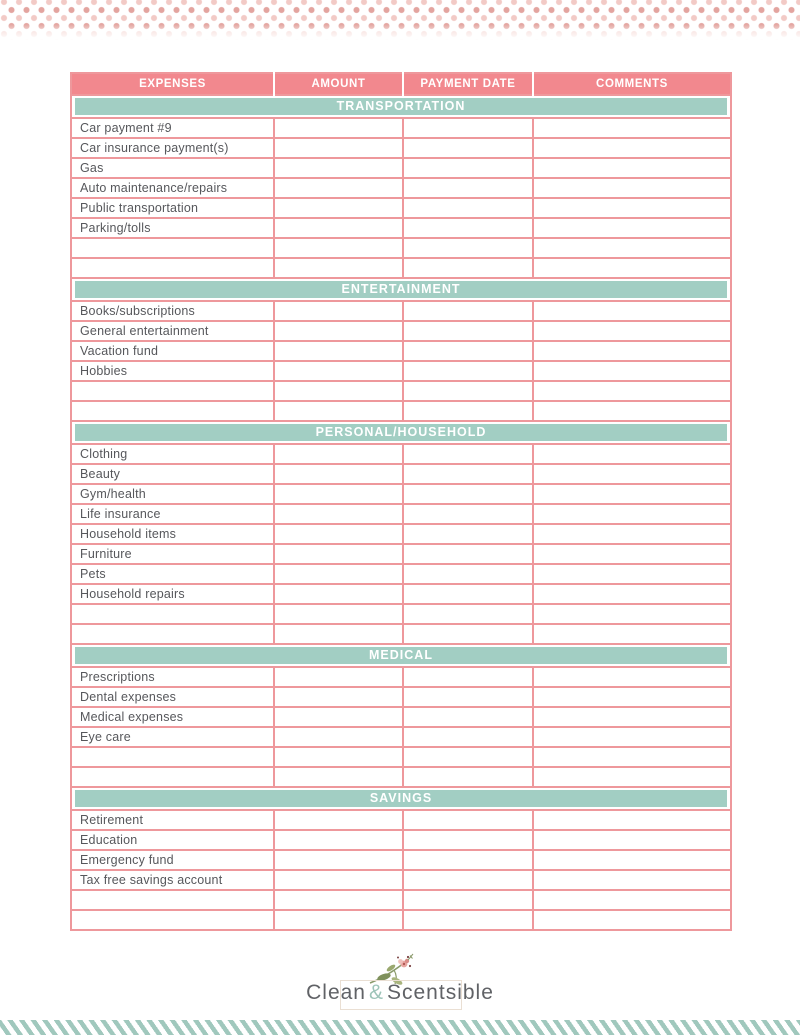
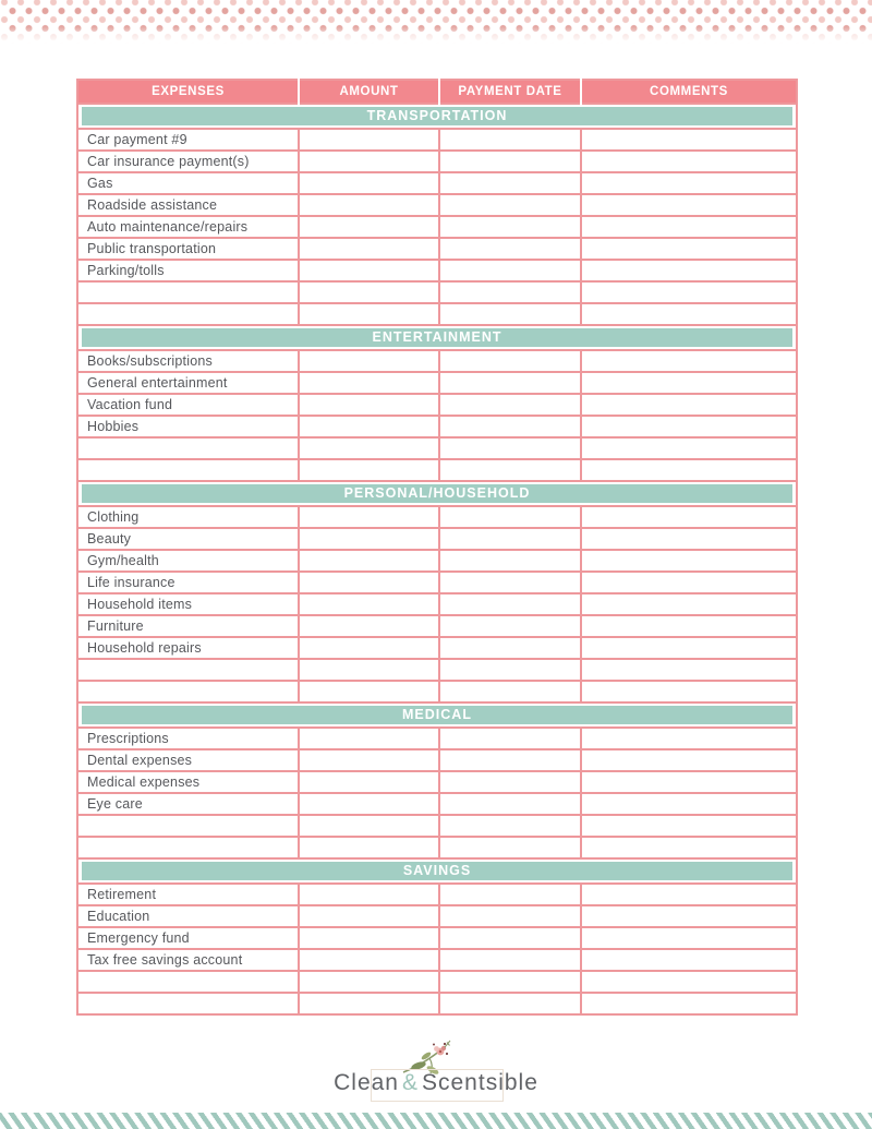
  EXPENSES	AMOUNT	PAYMENT DATE	COMMENTS
  TRANSPORTATION
  Car payment #9
  Car insurance payment(s)
  Gas
+ Roadside assistance
  Auto maintenance/repairs
  Public transportation
  Parking/tolls
  ENTERTAINMENT
  Books/subscriptions
  General entertainment
  Vacation fund
  Hobbies
  PERSONAL/HOUSEHOLD
  Clothing
  Beauty
  Gym/health
  Life insurance
  Household items
  Furniture
- Pets
  Household repairs
  MEDICAL
  Prescriptions
  Dental expenses
  Medical expenses
  Eye care
  SAVINGS
  Retirement
  Education
  Emergency fund
  Tax free savings account
  Clean & Scentsible
